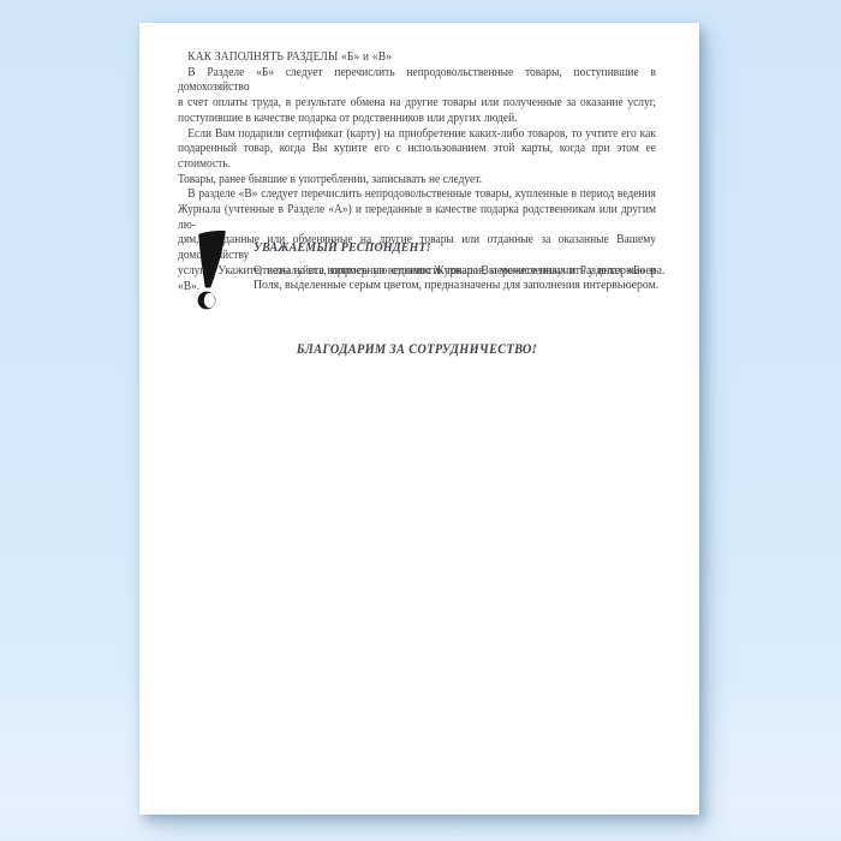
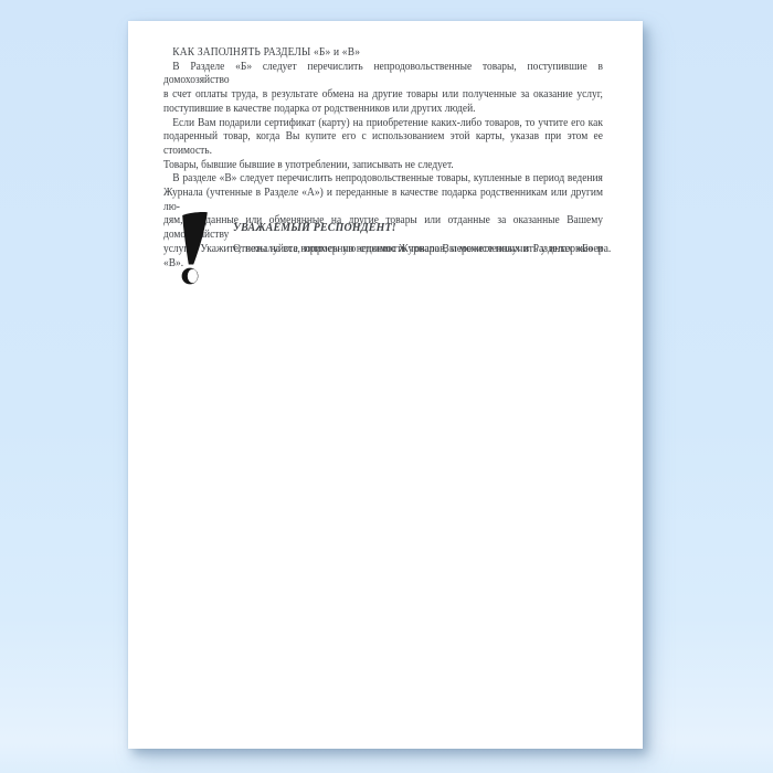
  КАК ЗАПОЛНЯТЬ РАЗДЕЛЫ «Б» и «В»
  В Разделе «Б» следует перечислить непродовольственные товары, поступившие в домохозяйство
  в счет оплаты труда, в результате обмена на другие товары или полученные за оказание услуг,
  поступившие в качестве подарка от родственников или других людей.
  Если Вам подарили сертификат (карту) на приобретение каких-либо товаров, то учтите его как
- подаренный товар, когда Вы купите его с использованием этой карты, когда при этом ее стоимость.
+ подаренный товар, когда Вы купите его с использованием этой карты, указав при этом ее стоимость.
- Товары, ранее бывшие в употреблении, записывать не следует.
+ Товары, бывшие бывшие в употреблении, записывать не следует.
  В разделе «В» следует перечислить непродовольственные товары, купленные в период ведения
  Журнала (учтенные в Разделе «А») и переданные в качестве подарка родственникам или другим лю-
  дям,данные или обменянные на другие товары или отданные за оказанные Вашему домойству
  услуг Укажите, пожалуйста, примерную стоимость товаров, перечисленных в Разделах «Б» и «В».
  УВАЖАЕМЫЙ РЕСПОНДЕНТ!
  Ответы на все вопросы по ведению Журнала Вы можете получить у интервьюера.
- Поля, выделенные серым цветом, предназначены для заполнения интервьюером.
- БЛАГОДАРИМ ЗА СОТРУДНИЧЕСТВО!
